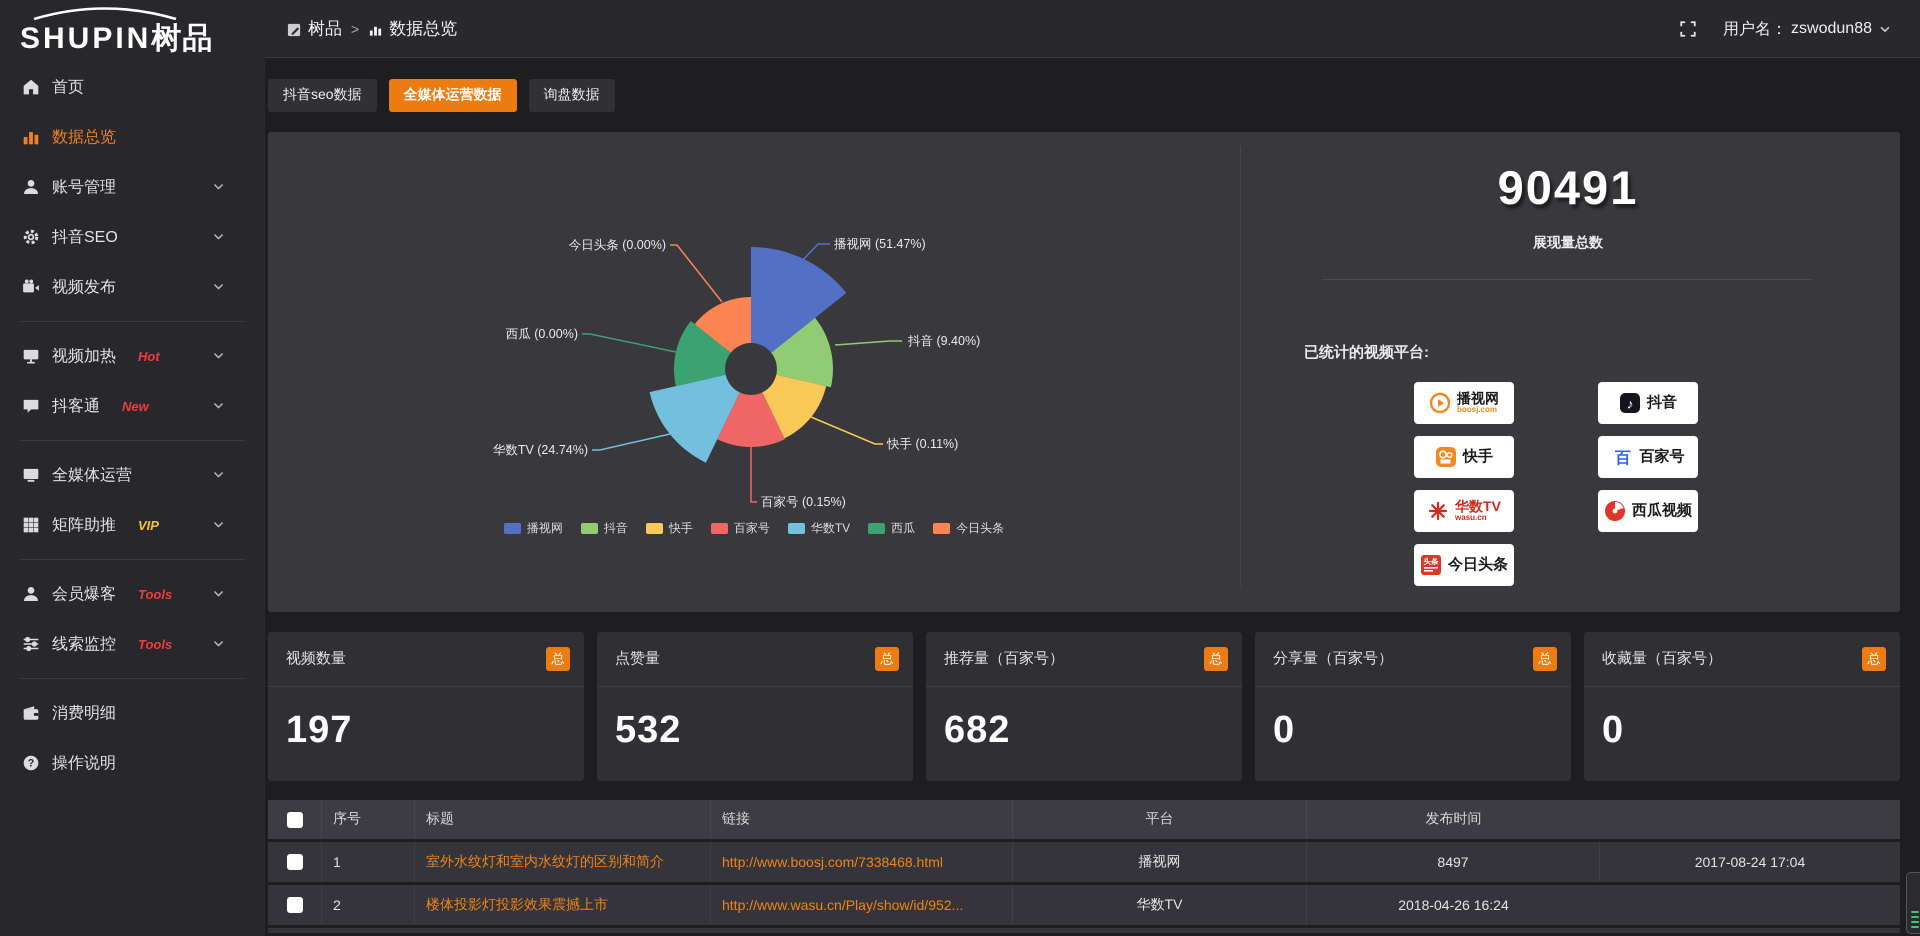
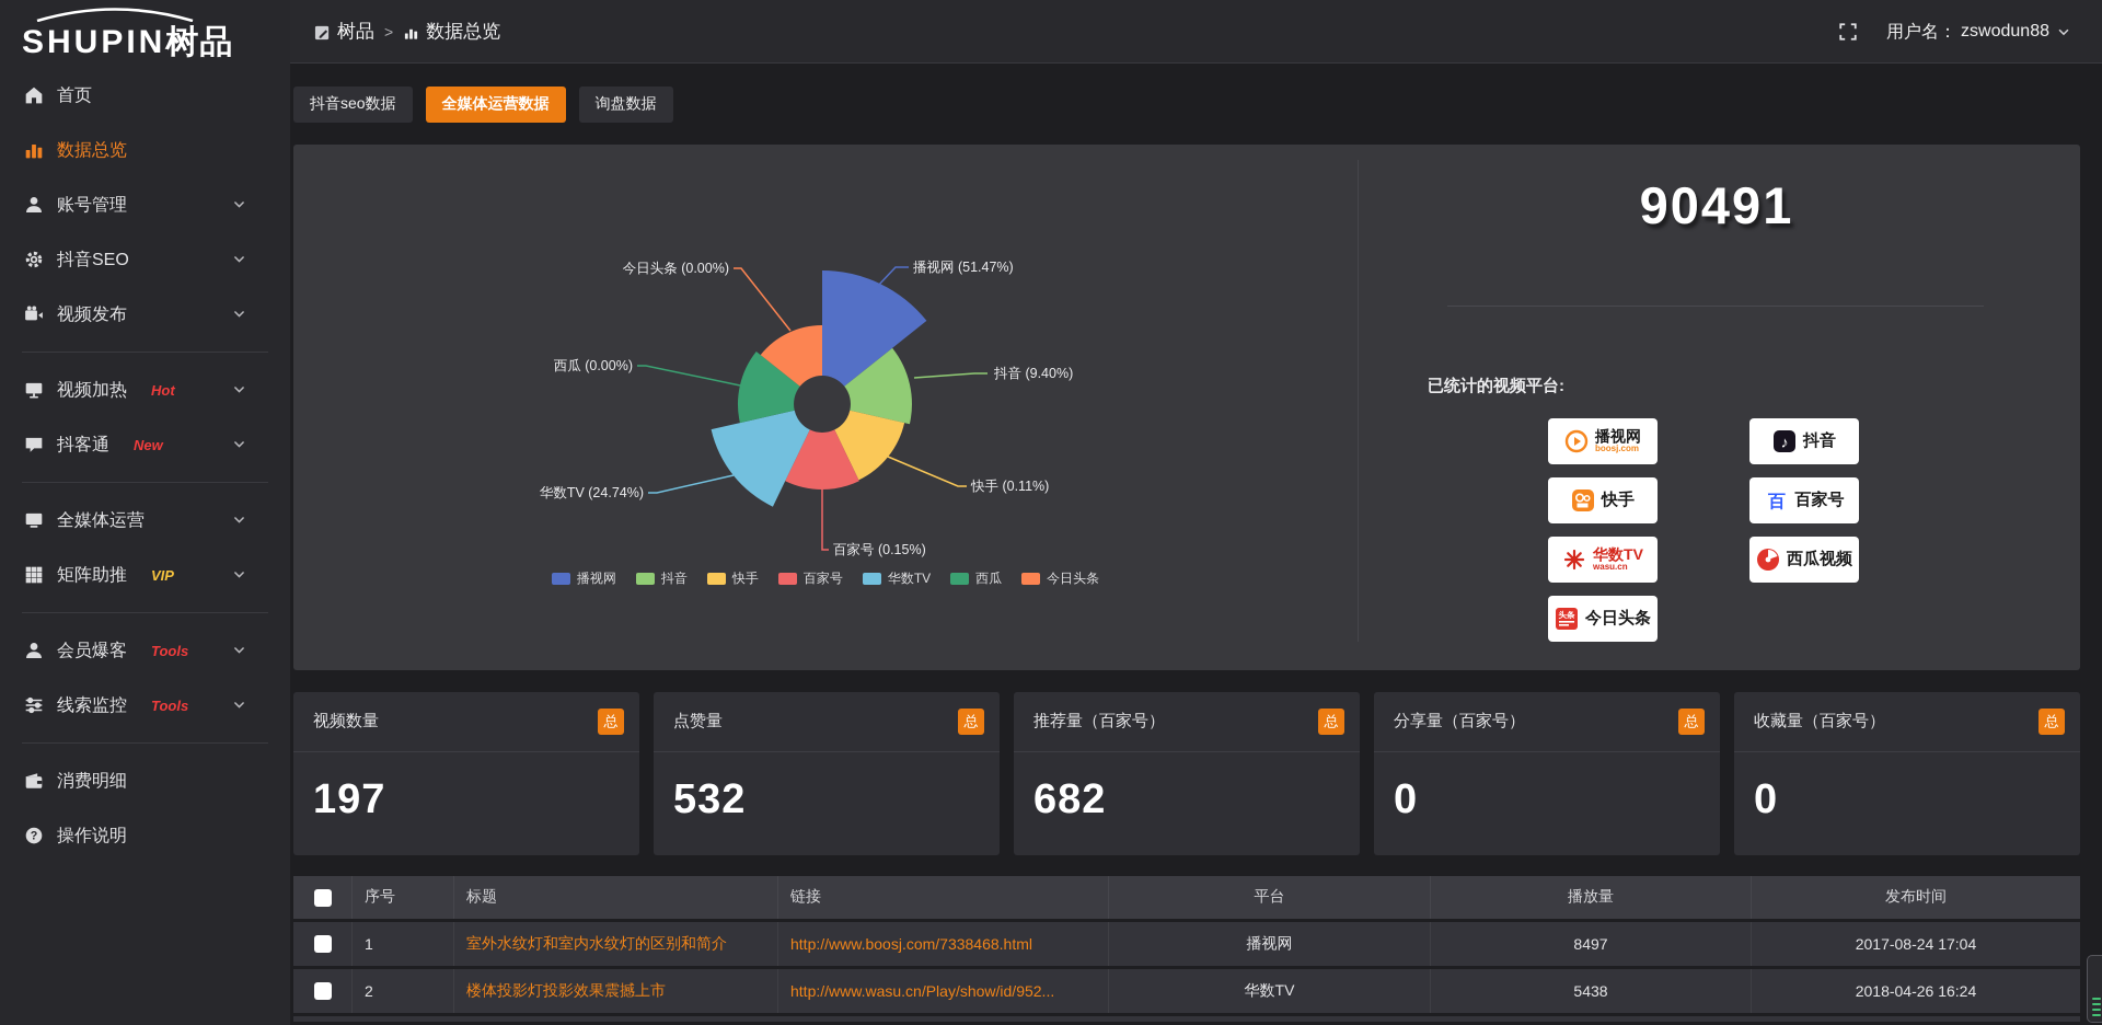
  SHUPIN树品
  首页
  数据总览
  账号管理
  抖音SEO
  视频发布
  视频加热
  Hot
  抖客通
  New
  全媒体运营
  矩阵助推
  VIP
  会员爆客
  Tools
  线索监控
  Tools
  消费明细
  ?
  操作说明
  树品
  >
  数据总览
  用户名：
  zswodun88
  抖音seo数据
  全媒体运营数据
  询盘数据
  播视网 (51.47%)
  抖音 (9.40%)
  快手 (0.11%)
  百家号 (0.15%)
  华数TV (24.74%)
  西瓜 (0.00%)
  今日头条 (0.00%)
  播视网
  抖音
  快手
  百家号
  华数TV
  西瓜
  今日头条
  90491
- 展现量总数
  已统计的视频平台:
  播视网
  boosj.com
  ♪
  抖音
  快手
  百
  百家号
  华数TV
  wasu.cn
  西瓜视频
  头条
  今日头条
  视频数量
  总
  197
  点赞量
  总
  532
  推荐量（百家号）
  总
  682
  分享量（百家号）
  总
  0
  收藏量（百家号）
  总
  0
  序号
  标题
  链接
  平台
+ 播放量
  发布时间
  1
  室外水纹灯和室内水纹灯的区别和简介
  http://www.boosj.com/7338468.html
  播视网
  8497
  2017-08-24 17:04
  2
  楼体投影灯投影效果震撼上市
  http://www.wasu.cn/Play/show/id/952...
  华数TV
+ 5438
  2018-04-26 16:24
